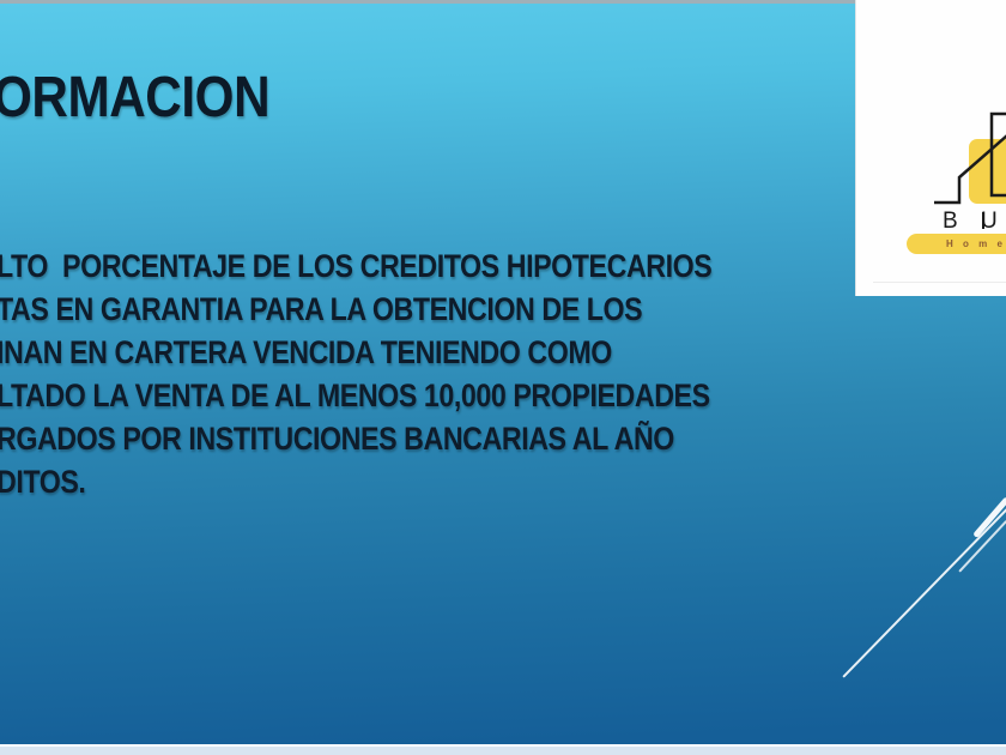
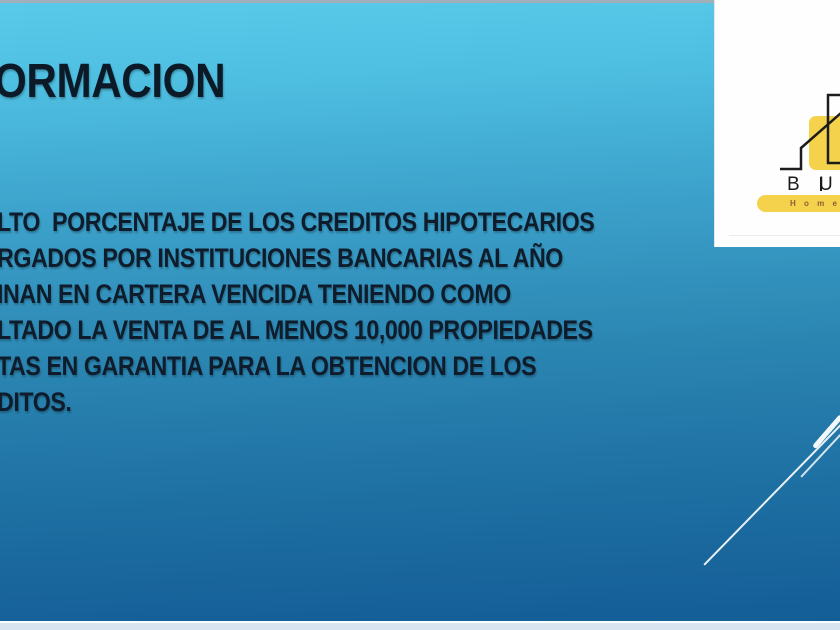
  ORMACION
  LTO PORCENTAJE DE LOS CREDITOS HIPOTECARIOS
- TAS EN GARANTIA PARA LA OBTENCION DE LOS
+ RGADOS POR INSTITUCIONES BANCARIAS AL AÑO
  INAN EN CARTERA VENCIDA TENIENDO COMO
  LTADO LA VENTA DE AL MENOS 10,000 PROPIEDADES
- RGADOS POR INSTITUCIONES BANCARIAS AL AÑO
+ TAS EN GARANTIA PARA LA OBTENCION DE LOS
  DITOS.
  B U
  H o m e
